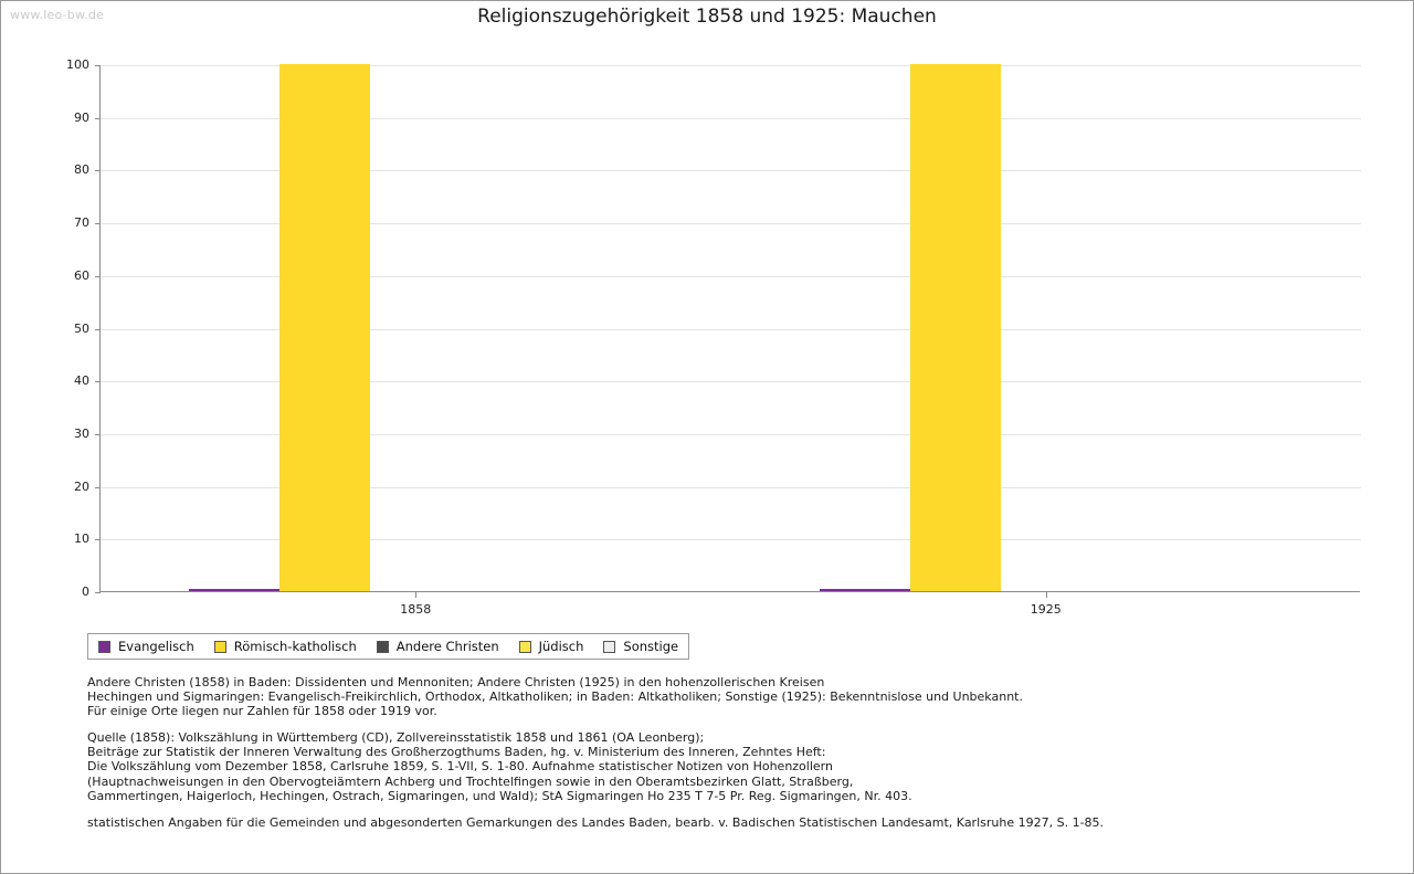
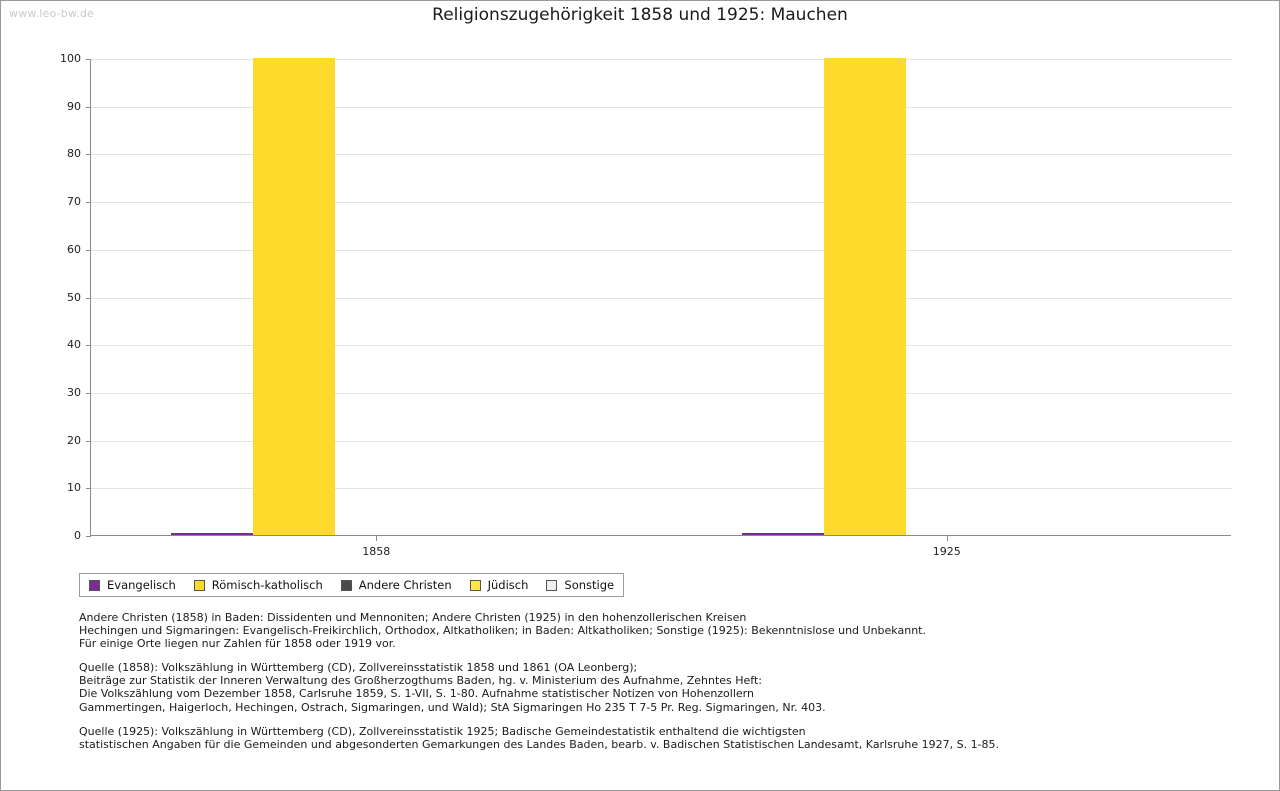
  www.leo-bw.de
  Religionszugehörigkeit 1858 und 1925: Mauchen
  0
  10
  20
  30
  40
  50
  60
  70
  80
  90
  100
  1858
  1925
  Evangelisch
  Römisch-katholisch
  Andere Christen
  Jüdisch
  Sonstige
  Andere Christen (1858) in Baden: Dissidenten und Mennoniten; Andere Christen (1925) in den hohenzollerischen Kreisen
  Hechingen und Sigmaringen: Evangelisch-Freikirchlich, Orthodox, Altkatholiken; in Baden: Altkatholiken; Sonstige (1925): Bekenntnislose und Unbekannt.
  Für einige Orte liegen nur Zahlen für 1858 oder 1919 vor.
  Quelle (1858): Volkszählung in Württemberg (CD), Zollvereinsstatistik 1858 und 1861 (OA Leonberg);
- Beiträge zur Statistik der Inneren Verwaltung des Großherzogthums Baden, hg. v. Ministerium des Inneren, Zehntes Heft:
+ Beiträge zur Statistik der Inneren Verwaltung des Großherzogthums Baden, hg. v. Ministerium des Aufnahme, Zehntes Heft:
  Die Volkszählung vom Dezember 1858, Carlsruhe 1859, S. 1-VII, S. 1-80. Aufnahme statistischer Notizen von Hohenzollern
- (Hauptnachweisungen in den Obervogteiämtern Achberg und Trochtelfingen sowie in den Oberamtsbezirken Glatt, Straßberg,
  Gammertingen, Haigerloch, Hechingen, Ostrach, Sigmaringen, und Wald); StA Sigmaringen Ho 235 T 7-5 Pr. Reg. Sigmaringen, Nr. 403.
+ Quelle (1925): Volkszählung in Württemberg (CD), Zollvereinsstatistik 1925; Badische Gemeindestatistik enthaltend die wichtigsten
  statistischen Angaben für die Gemeinden und abgesonderten Gemarkungen des Landes Baden, bearb. v. Badischen Statistischen Landesamt, Karlsruhe 1927, S. 1-85.
